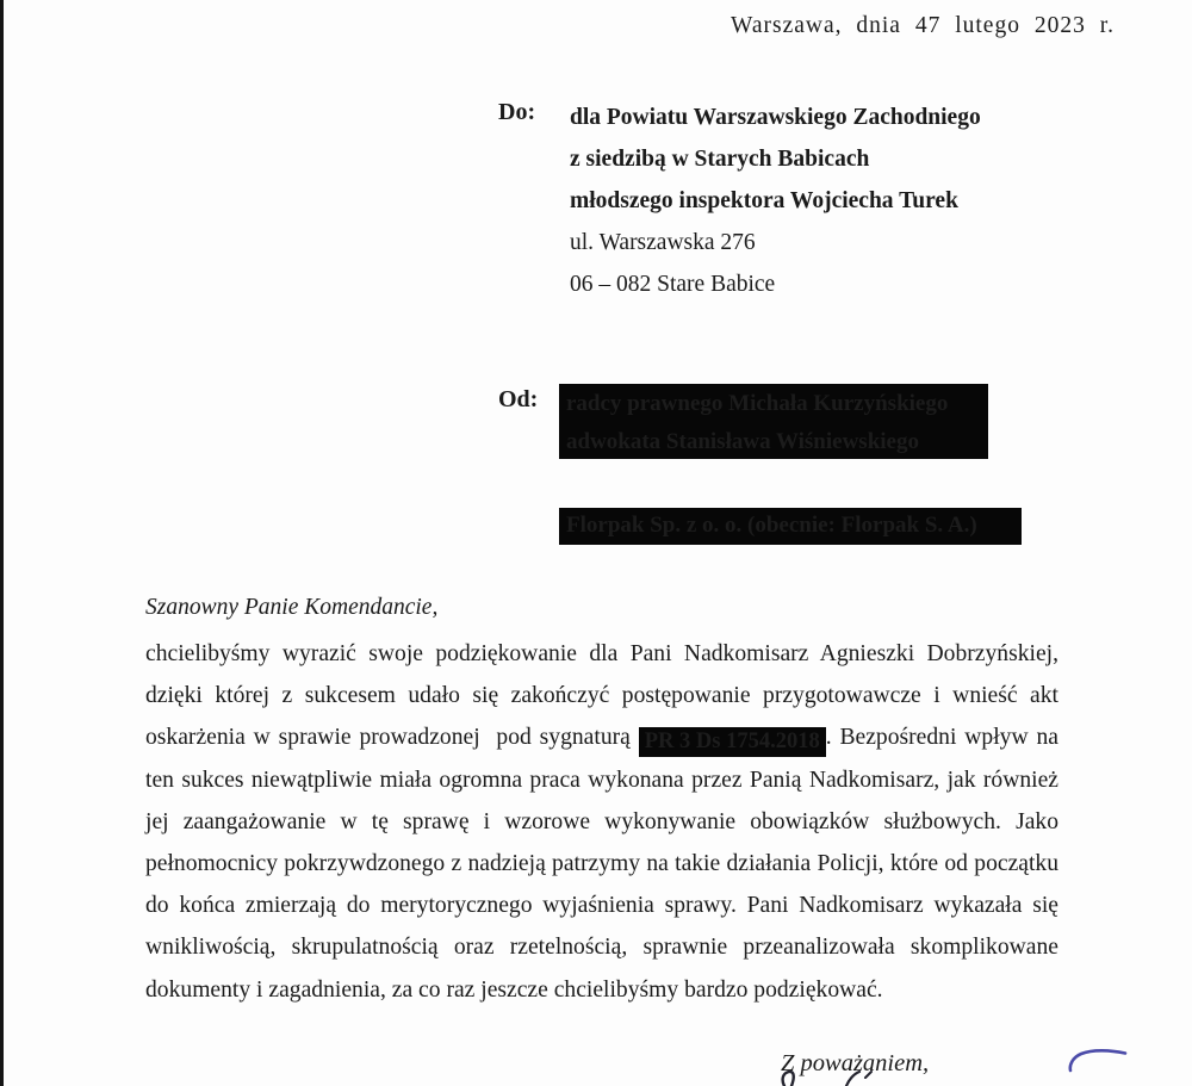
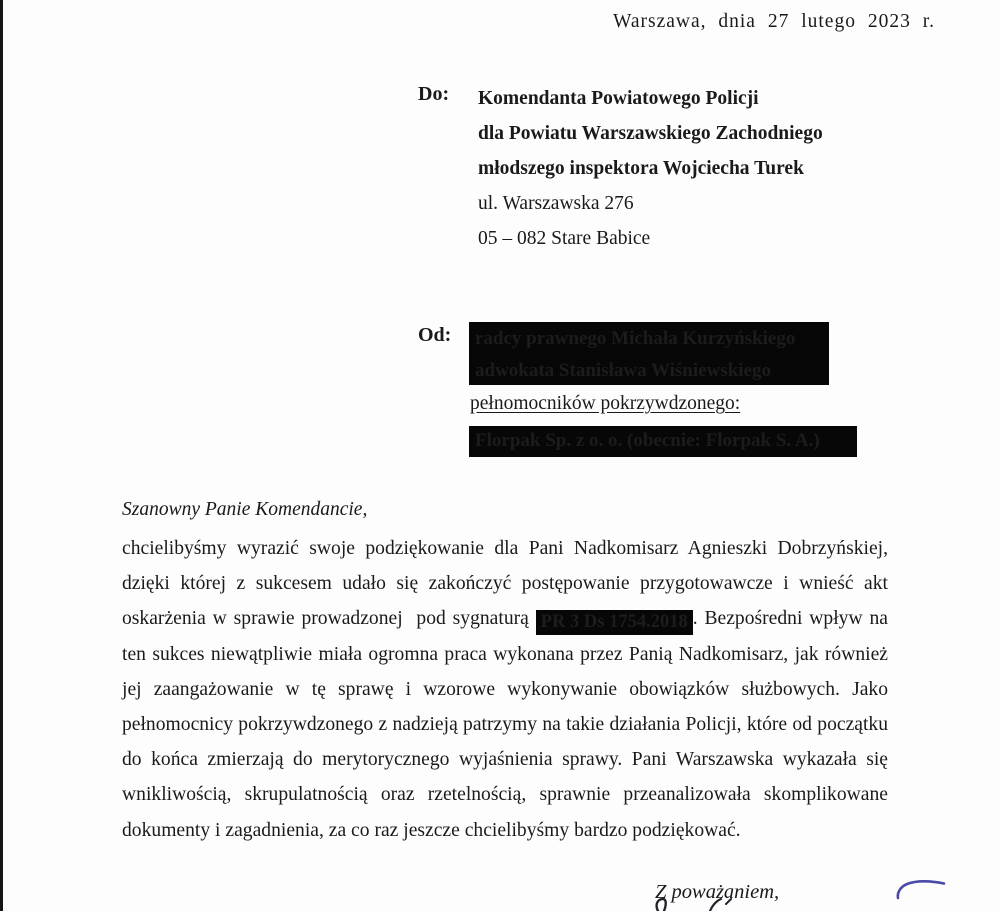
- Warszawa, dnia 47 lutego 2023 r.
+ Warszawa, dnia 27 lutego 2023 r.
  Do:
+ Komendanta Powiatowego Policji
  dla Powiatu Warszawskiego Zachodniego
- z siedzibą w Starych Babicach
  młodszego inspektora Wojciecha Turek
  ul. Warszawska 276
- 06 – 082 Stare Babice
+ 05 – 082 Stare Babice
  Od:
+ pełnomocników pokrzywdzonego:
  Szanowny Panie Komendancie,
- chcielibyśmy wyrazić swoje podziękowanie dla Pani Nadkomisarz Agnieszki Dobrzyńskiej, dzięki której z sukcesem udało się zakończyć postępowanie przygotowawcze i wnieść akt oskarżenia w sprawie prowadzonej pod sygnaturą . Bezpośredni wpływ na ten sukces niewątpliwie miała ogromna praca wykonana przez Panią Nadkomisarz, jak również jej zaangażowanie w tę sprawę i wzorowe wykonywanie obowiązków służbowych. Jako pełnomocnicy pokrzywdzonego z nadzieją patrzymy na takie działania Policji, które od początku do końca zmierzają do merytorycznego wyjaśnienia sprawy. Pani Nadkomisarz wykazała się wnikliwością, skrupulatnością oraz rzetelnością, sprawnie przeanalizowała skomplikowane dokumenty i zagadnienia, za co raz jeszcze chcielibyśmy bardzo podziękować.
+ chcielibyśmy wyrazić swoje podziękowanie dla Pani Nadkomisarz Agnieszki Dobrzyńskiej, dzięki której z sukcesem udało się zakończyć postępowanie przygotowawcze i wnieść akt oskarżenia w sprawie prowadzonej pod sygnaturą . Bezpośredni wpływ na ten sukces niewątpliwie miała ogromna praca wykonana przez Panią Nadkomisarz, jak również jej zaangażowanie w tę sprawę i wzorowe wykonywanie obowiązków służbowych. Jako pełnomocnicy pokrzywdzonego z nadzieją patrzymy na takie działania Policji, które od początku do końca zmierzają do merytorycznego wyjaśnienia sprawy. Pani Warszawska wykazała się wnikliwością, skrupulatnością oraz rzetelnością, sprawnie przeanalizowała skomplikowane dokumenty i zagadnienia, za co raz jeszcze chcielibyśmy bardzo podziękować.
  Z poważaniem,
